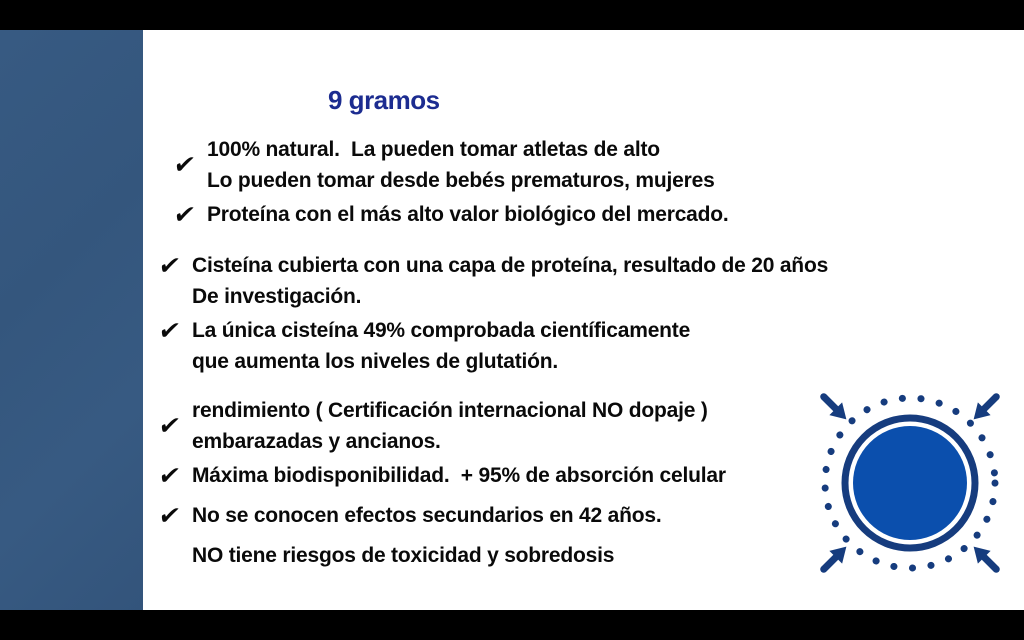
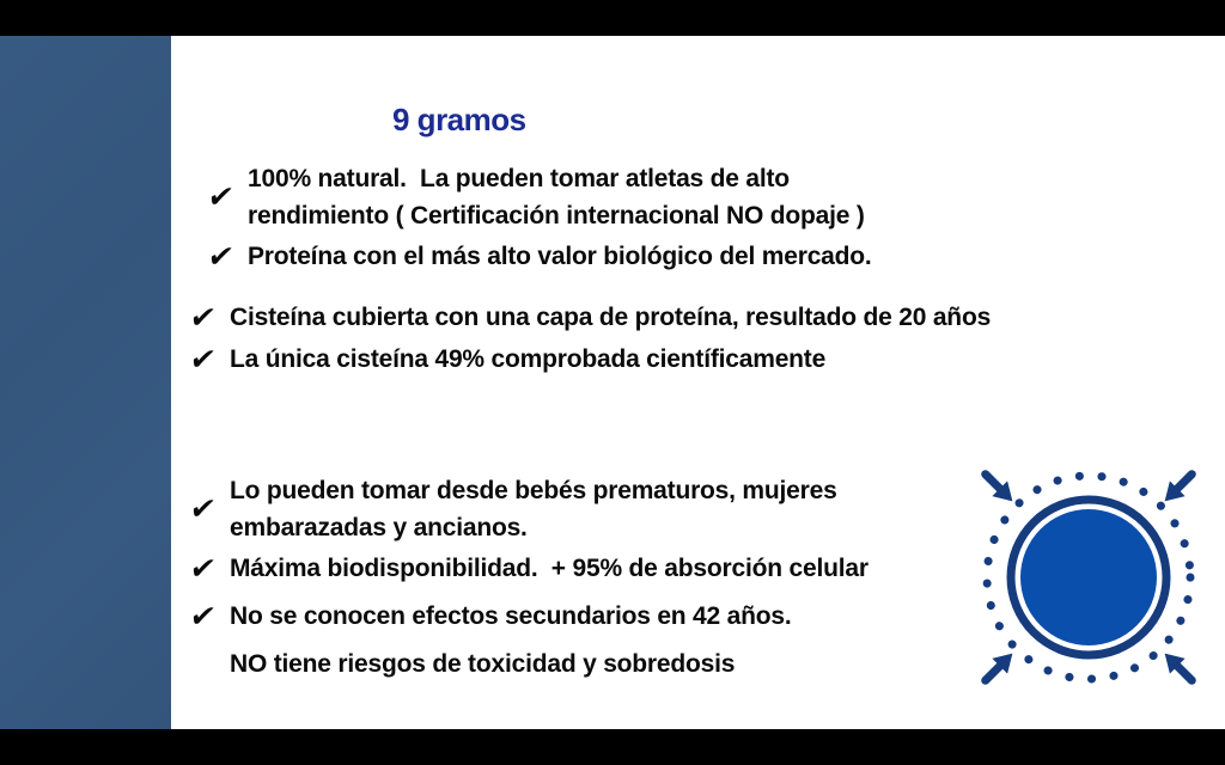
  9 gramos
  100% natural. La pueden tomar atletas de alto
- Lo pueden tomar desde bebés prematuros, mujeres
+ rendimiento ( Certificación internacional NO dopaje )
  Proteína con el más alto valor biológico del mercado.
  Cisteína cubierta con una capa de proteína, resultado de 20 años
- De investigación.
  La única cisteína 49% comprobada científicamente
- que aumenta los niveles de glutatión.
- rendimiento ( Certificación internacional NO dopaje )
+ Lo pueden tomar desde bebés prematuros, mujeres
  embarazadas y ancianos.
  Máxima biodisponibilidad. + 95% de absorción celular
  No se conocen efectos secundarios en 42 años.
  NO tiene riesgos de toxicidad y sobredosis
